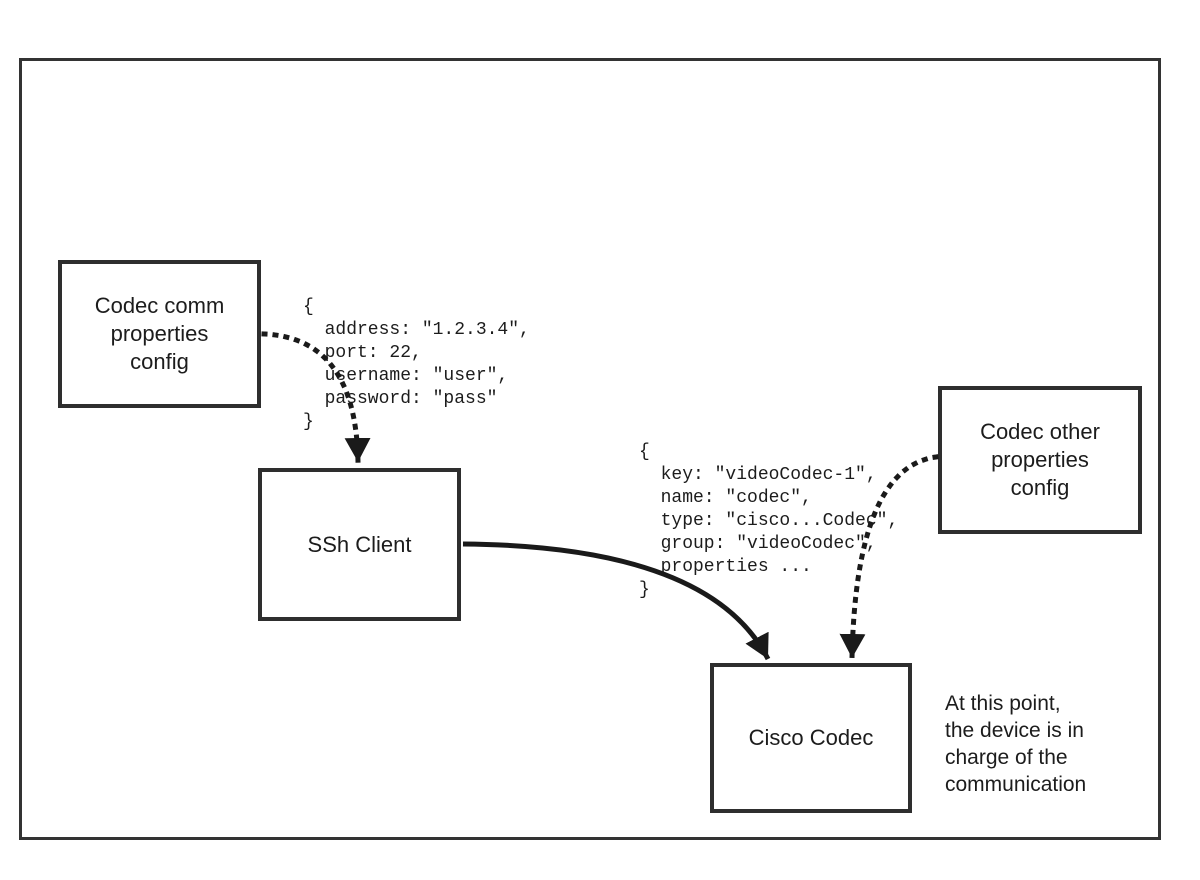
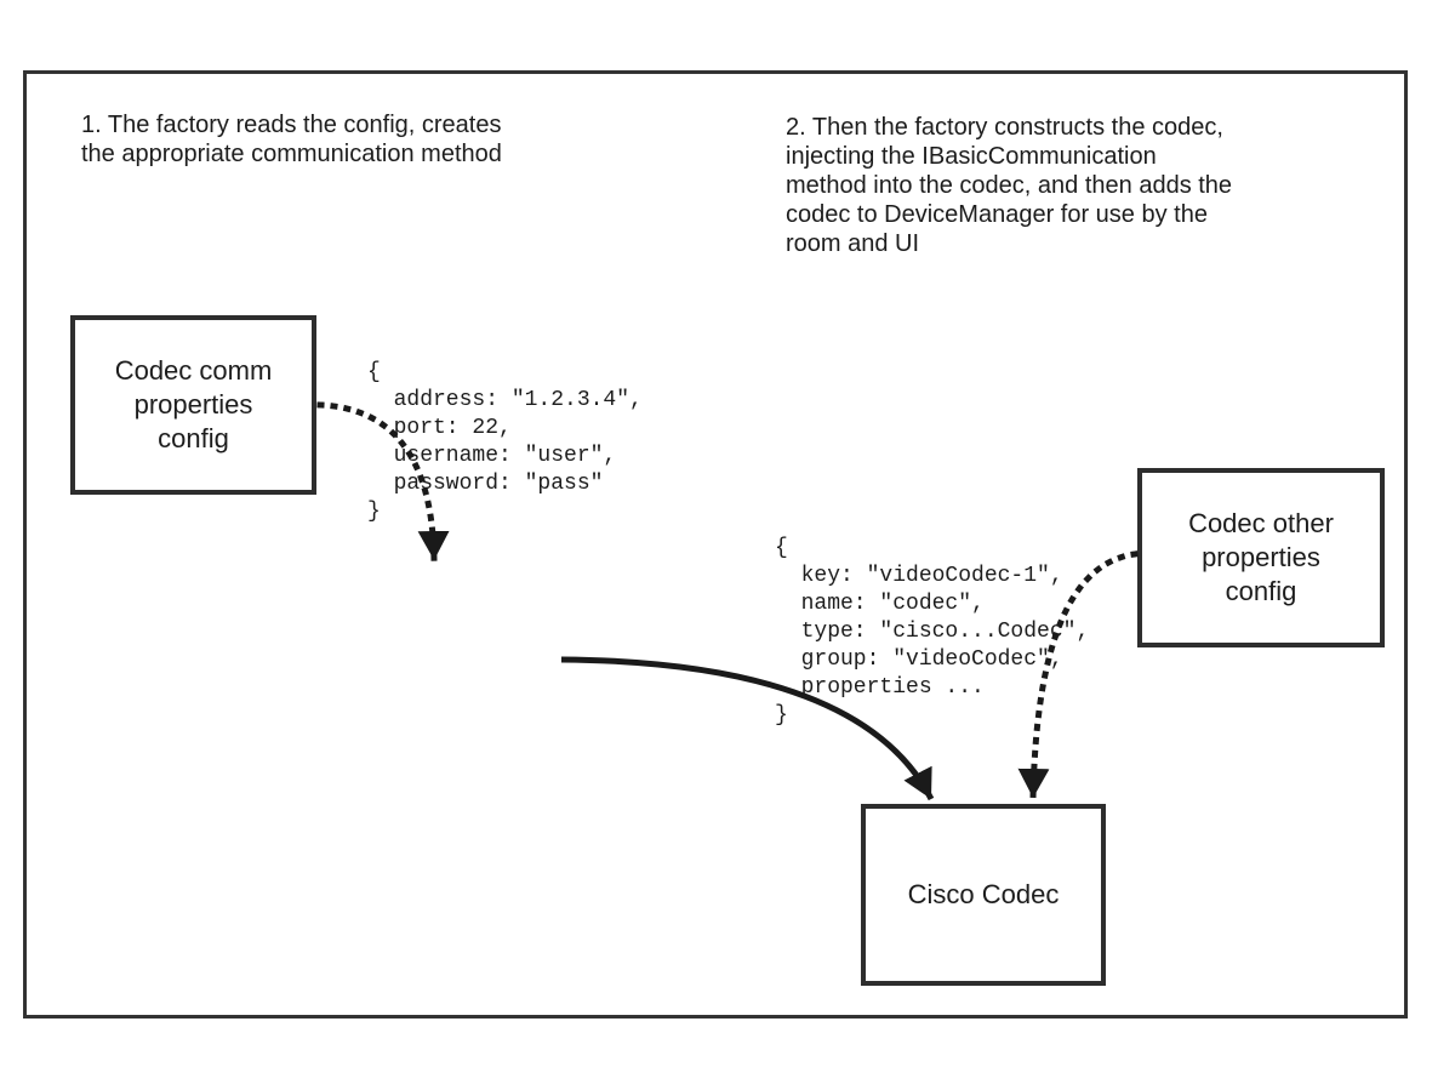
+ 1. The factory reads the config, creates
+ the appropriate communication method
+ 2. Then the factory constructs the codec,
+ injecting the IBasicCommunication
+ method into the codec, and then adds the
+ codec to DeviceManager for use by the
+ room and UI
  {
  address: "1.2.3.4",
  port: 22,
  uername: "user",
  password: "pass"
  }
  {
  key: "videoCodec-1",
  name: "codec",
  type: "cisco...Codec",
  group: "videoCodec",
  properties ...
  }
  Codec comm
  properties
  config
- SSh Client
  Codec other
  properties
  config
  Cisco Codec
- At this point,
- the device is in
- charge of the
- communication
